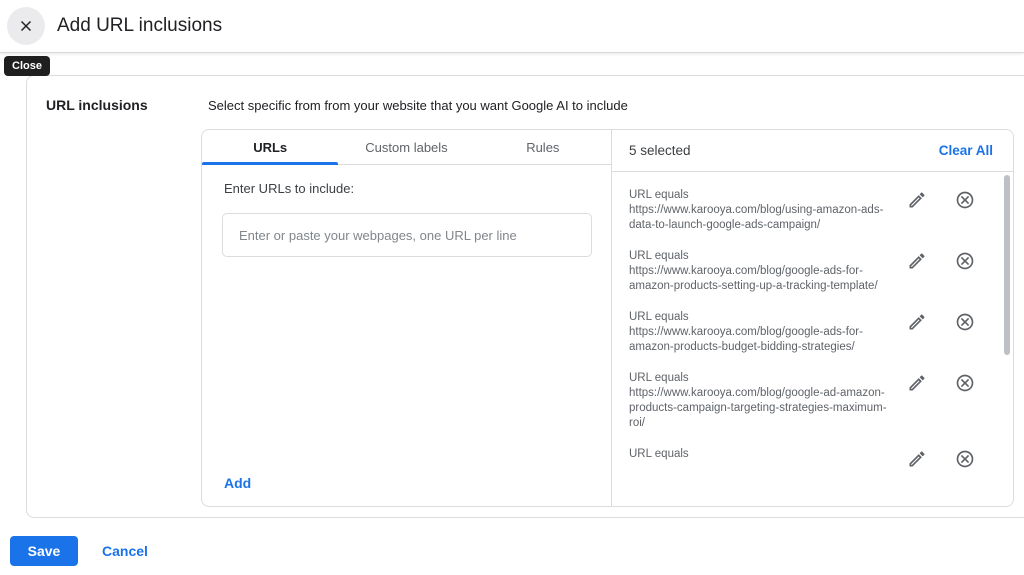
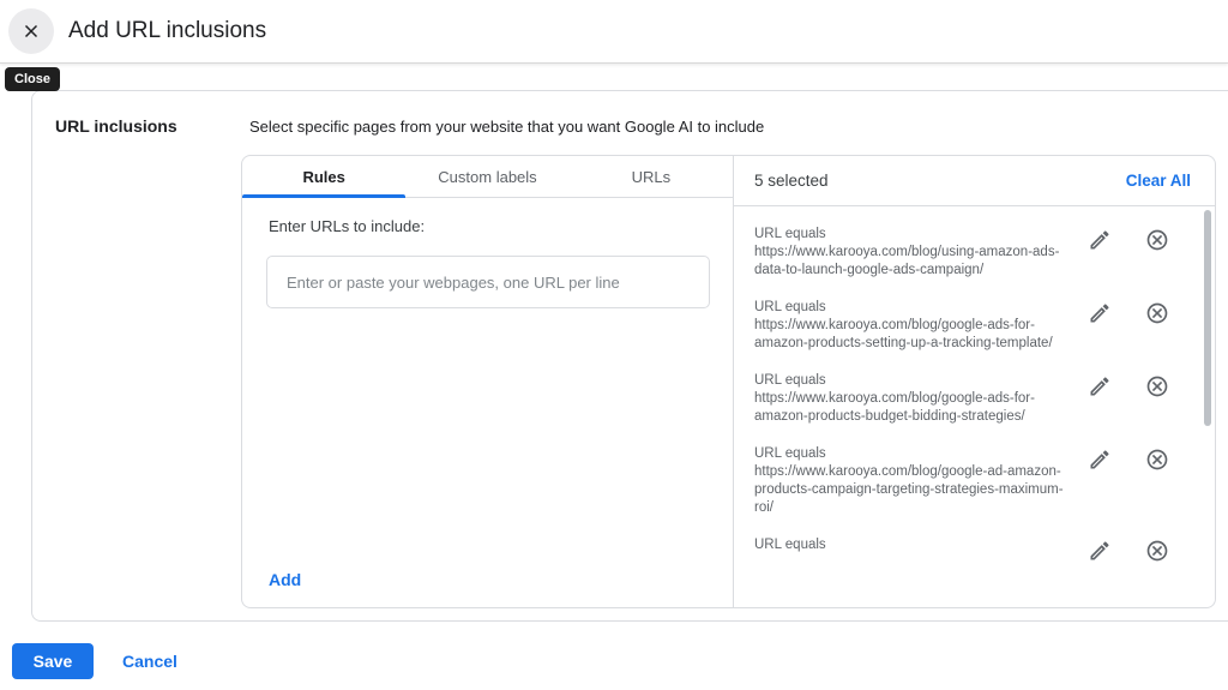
  Add URL inclusions
  Close
  URL inclusions
- Select specific from from your website that you want Google AI to include
+ Select specific pages from your website that you want Google AI to include
- URLs
+ Rules
  Custom labels
- Rules
+ URLs
  Enter URLs to include:
  Enter or paste your webpages, one URL per line
  Add
  5 selected
  Clear All
  URL equals
  https://www.karooya.com/blog/using-amazon-ads-data-to-launch-google-ads-campaign/
  URL equals
  https://www.karooya.com/blog/google-ads-for-amazon-products-setting-up-a-tracking-template/
  URL equals
  https://www.karooya.com/blog/google-ads-for-amazon-products-budget-bidding-strategies/
  URL equals
  https://www.karooya.com/blog/google-ad-amazon-products-campaign-targeting-strategies-maximum-roi/
  URL equals
  Save
  Cancel
